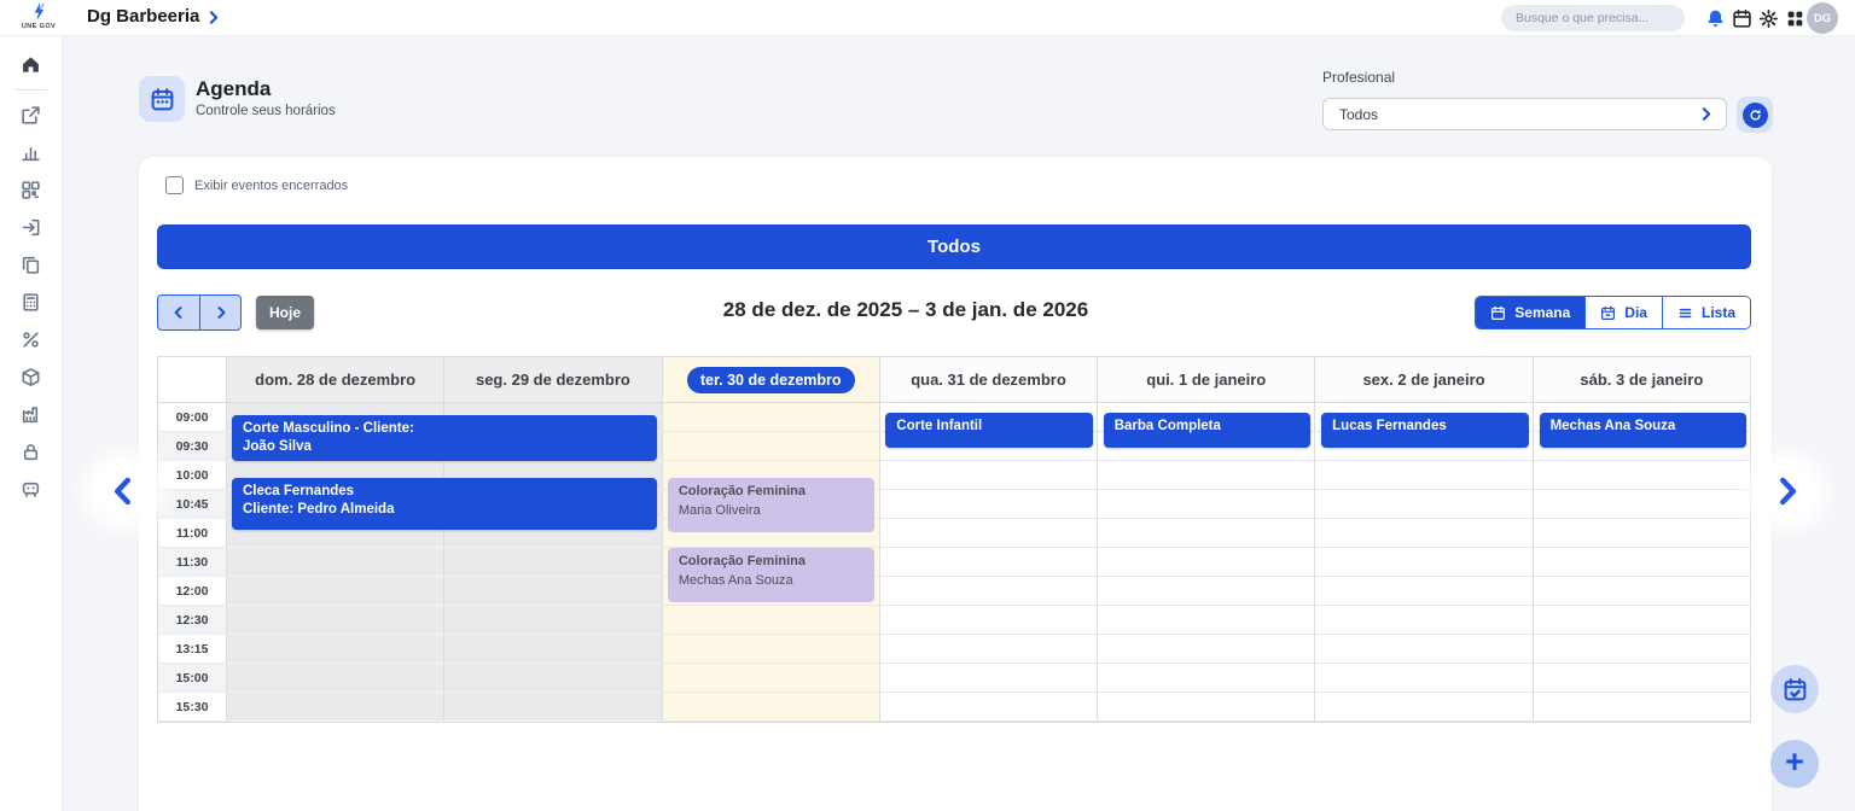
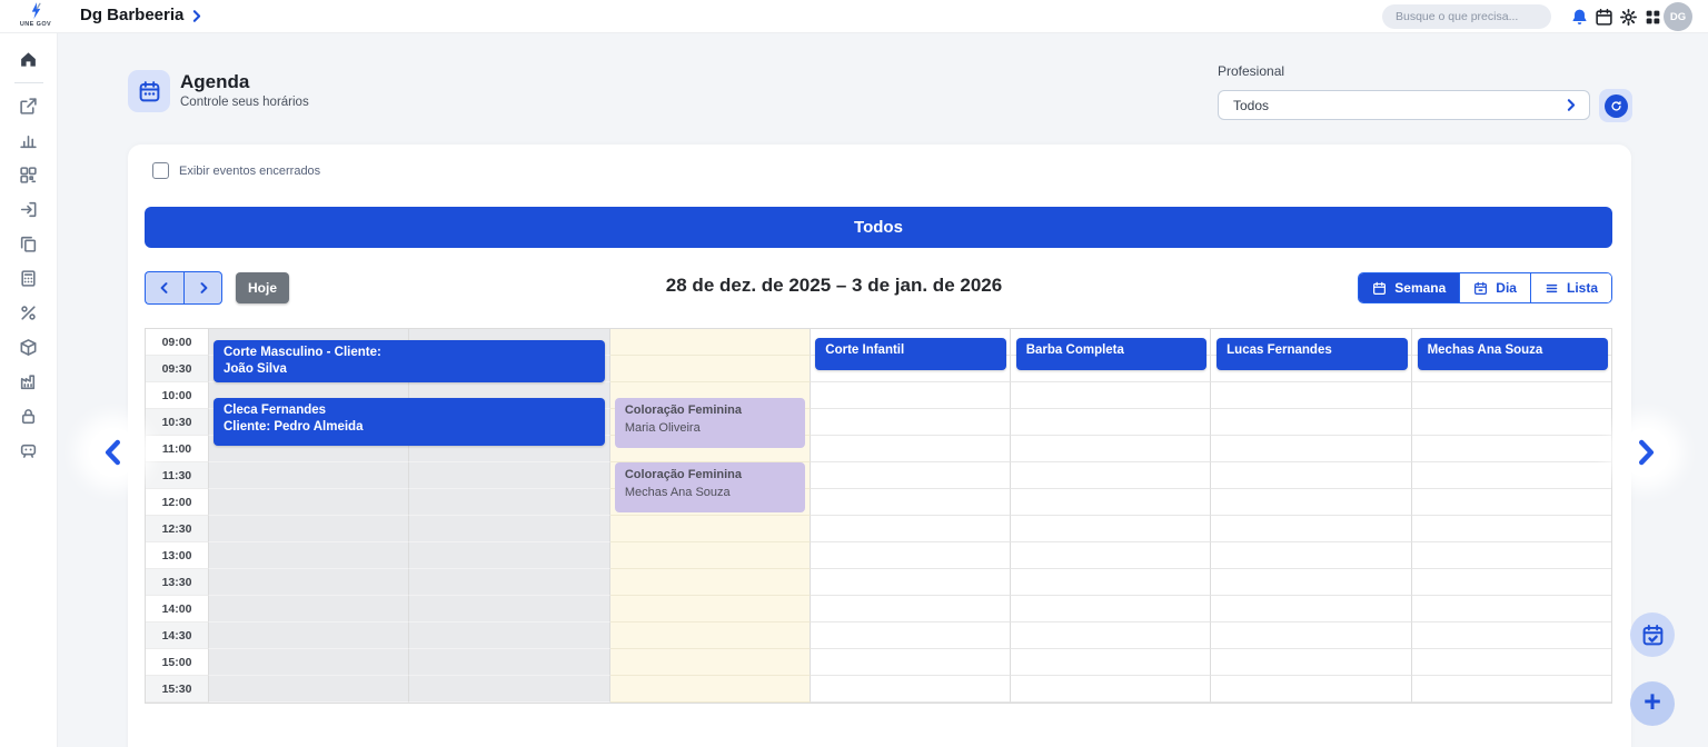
  Dg Barbeeria
  Busque o que precisa...
  DG
  Agenda
  Controle seus horários
  Profesional
  Todos
  Exibir eventos encerrados
  Todos
  Hoje
  28 de dez. de 2025 – 3 de jan. de 2026
  Semana
  Dia
  Lista
- dom. 28 de dezembro
- seg. 29 de dezembro
- ter. 30 de dezembro
- qua. 31 de dezembro
- qui. 1 de janeiro
- sex. 2 de janeiro
- sáb. 3 de janeiro
  09:00
  09:30
  10:00
- 10:45
+ 10:30
  11:00
  11:30
  12:00
  12:30
- 13:15
+ 13:00
+ 13:30
+ 14:00
+ 14:30
  15:00
  15:30
  Corte Masculino - Cliente:
  João Silva
  Cleca Fernandes
  Cliente: Pedro Almeida
  Coloração Feminina
  Maria Oliveira
  Coloração Feminina
  Mechas Ana Souza
  Corte Infantil
  Barba Completa
  Lucas Fernandes
  Mechas Ana Souza
  +
